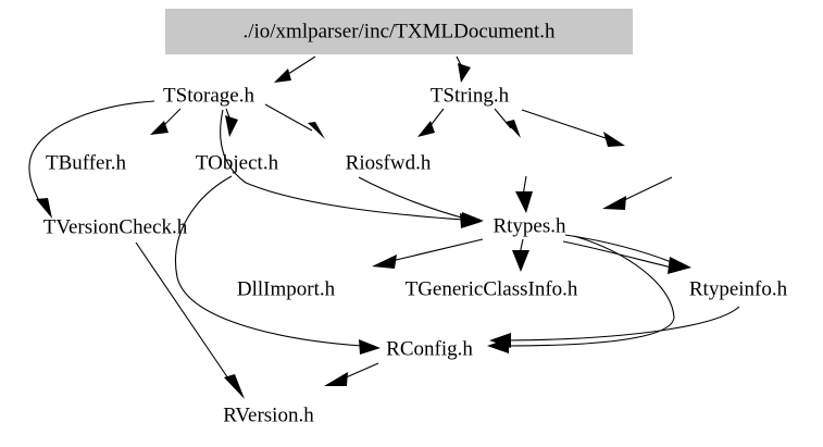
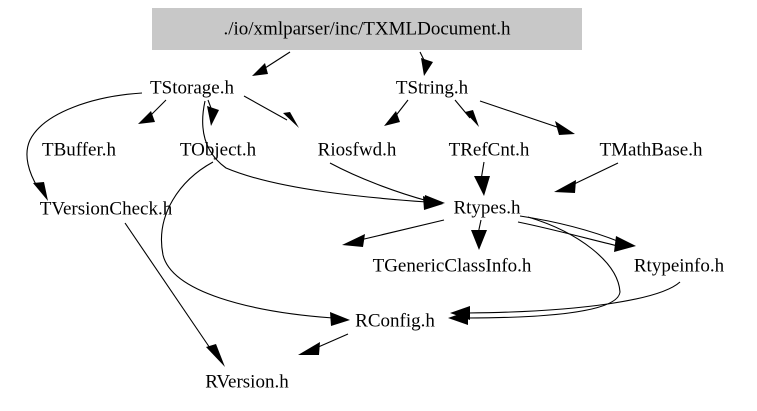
  ./io/xmlparser/inc/TXMLDocument.h
  TStorage.h
  TString.h
  TBuffer.h
  TObject.h
  Riosfwd.h
+ TRefCnt.h
+ TMathBase.h
  TVersionCheck.h
  Rtypes.h
- DllImport.h
  TGenericClassInfo.h
  Rtypeinfo.h
  RConfig.h
  RVersion.h
